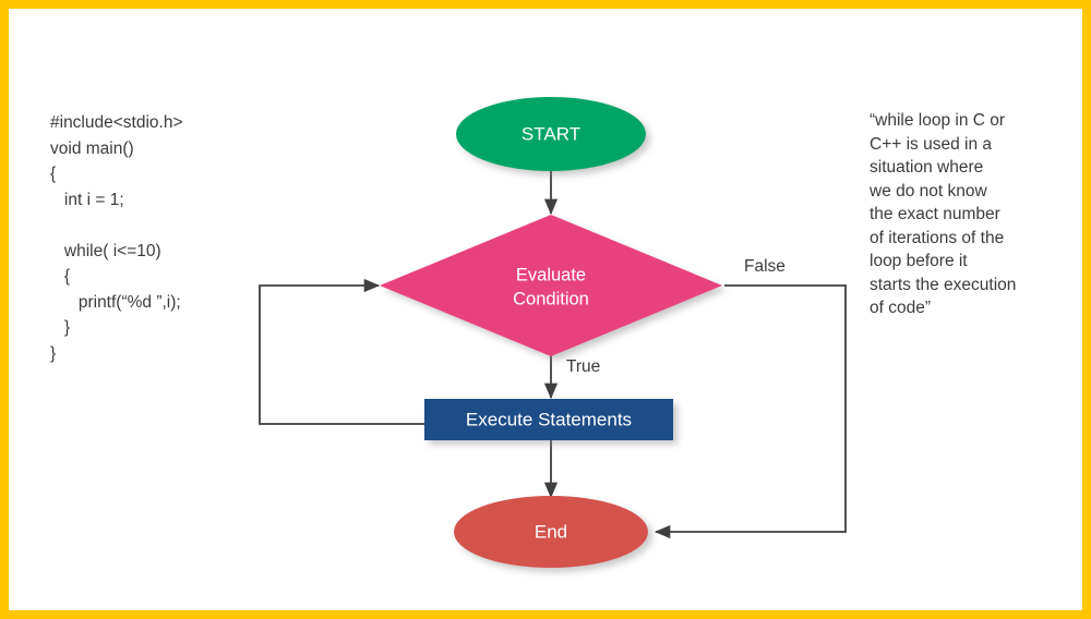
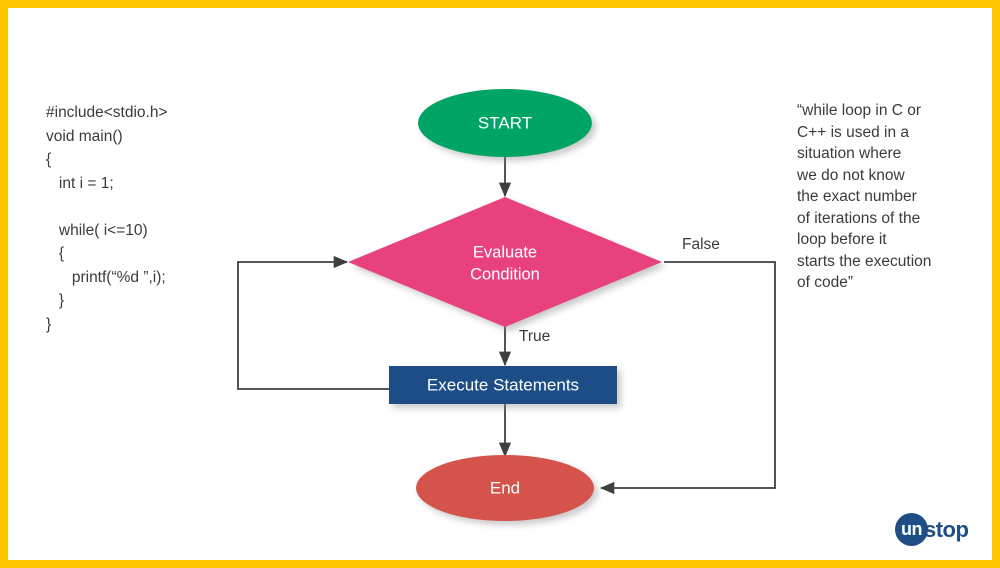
  #include<stdio.h>
  void main()
  {
  int i = 1;
  while( i<=10)
  {
  printf(“%d ”,i);
  }
  }
  “while loop in C or
  C++ is used in a
  situation where
  we do not know
  the exact number
  of iterations of the
  loop before it
  starts the execution
  of code”
  START
  Evaluate
  Condition
  Execute Statements
  End
  True
  False
+ un
+ stop
